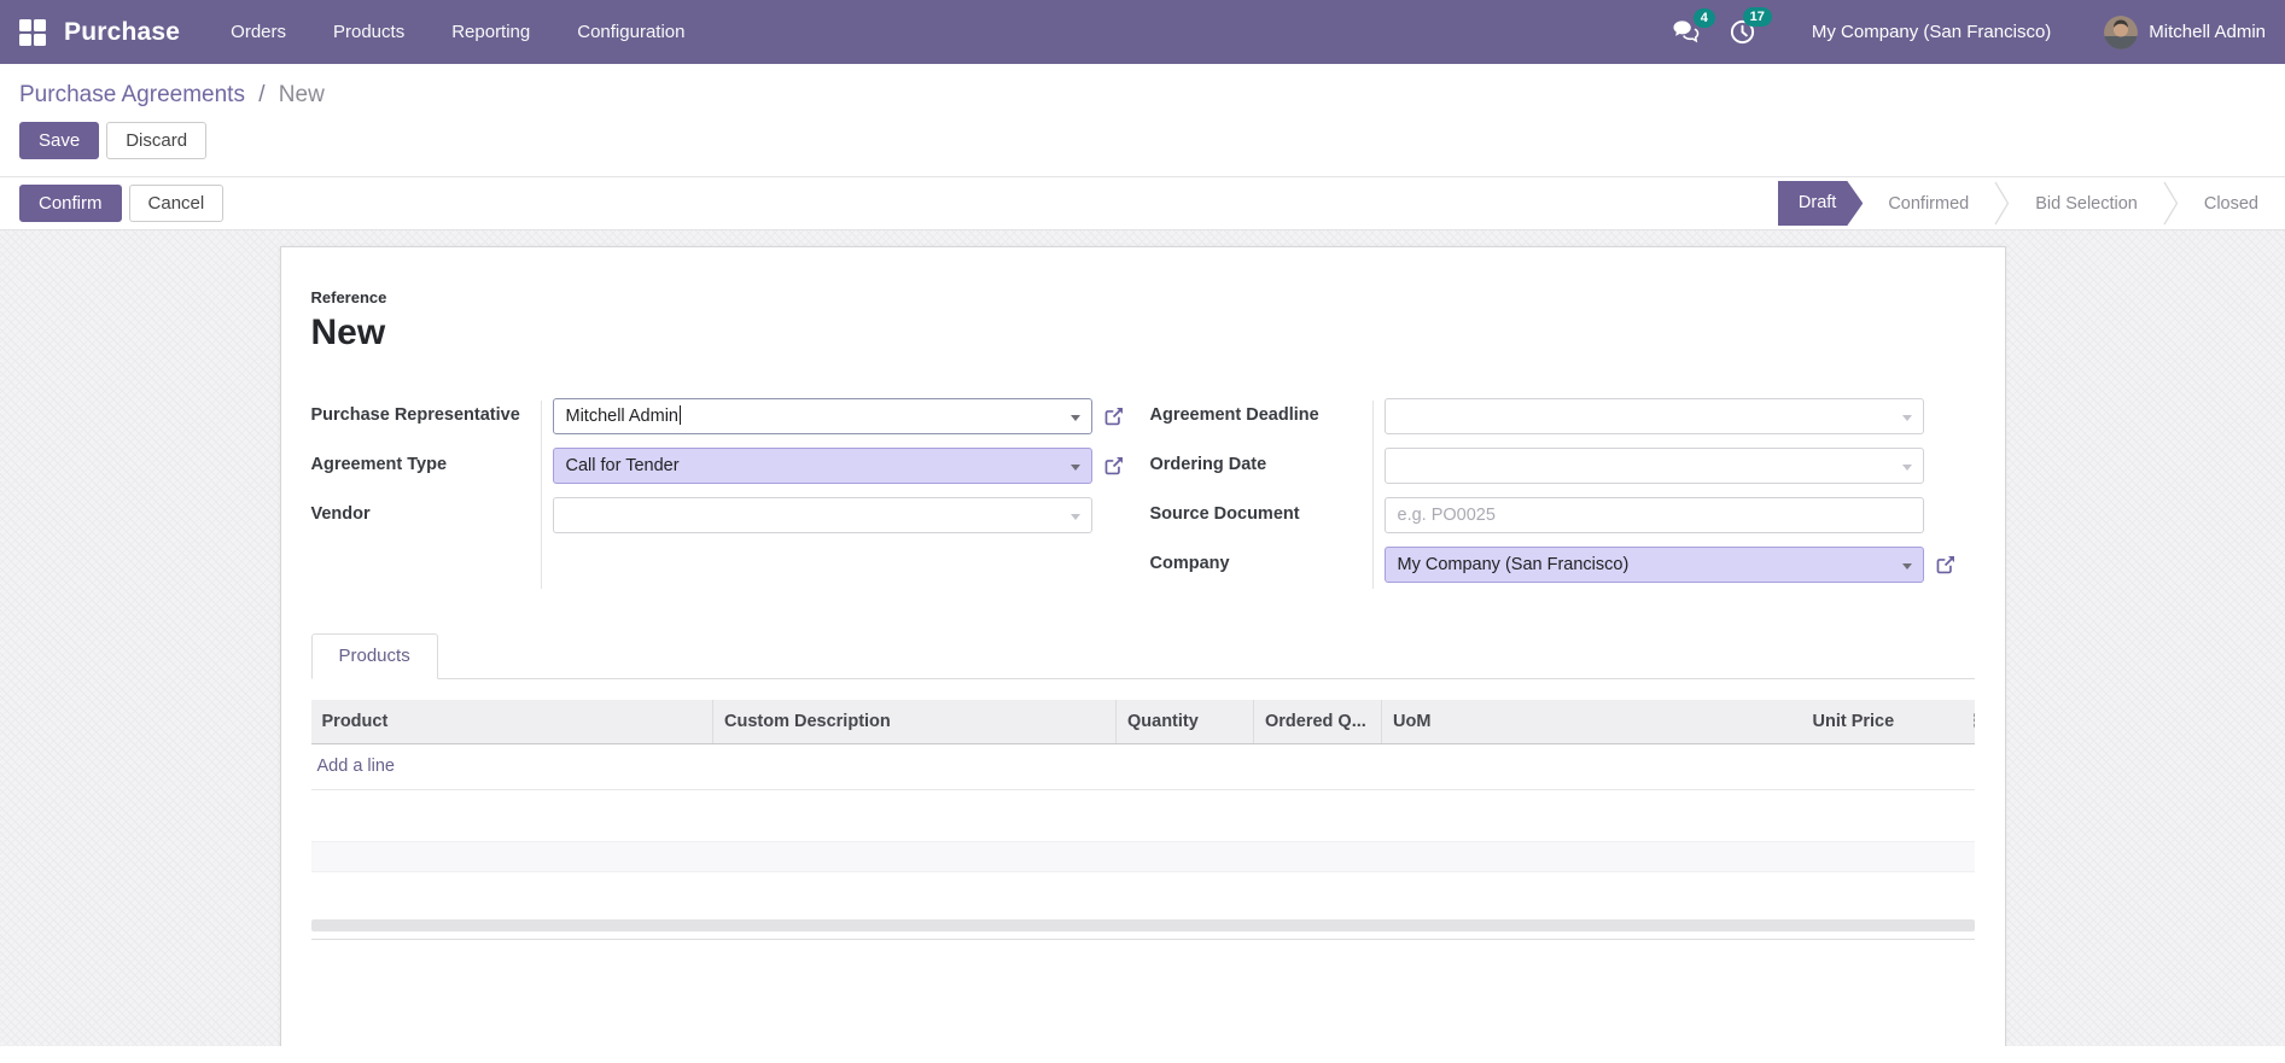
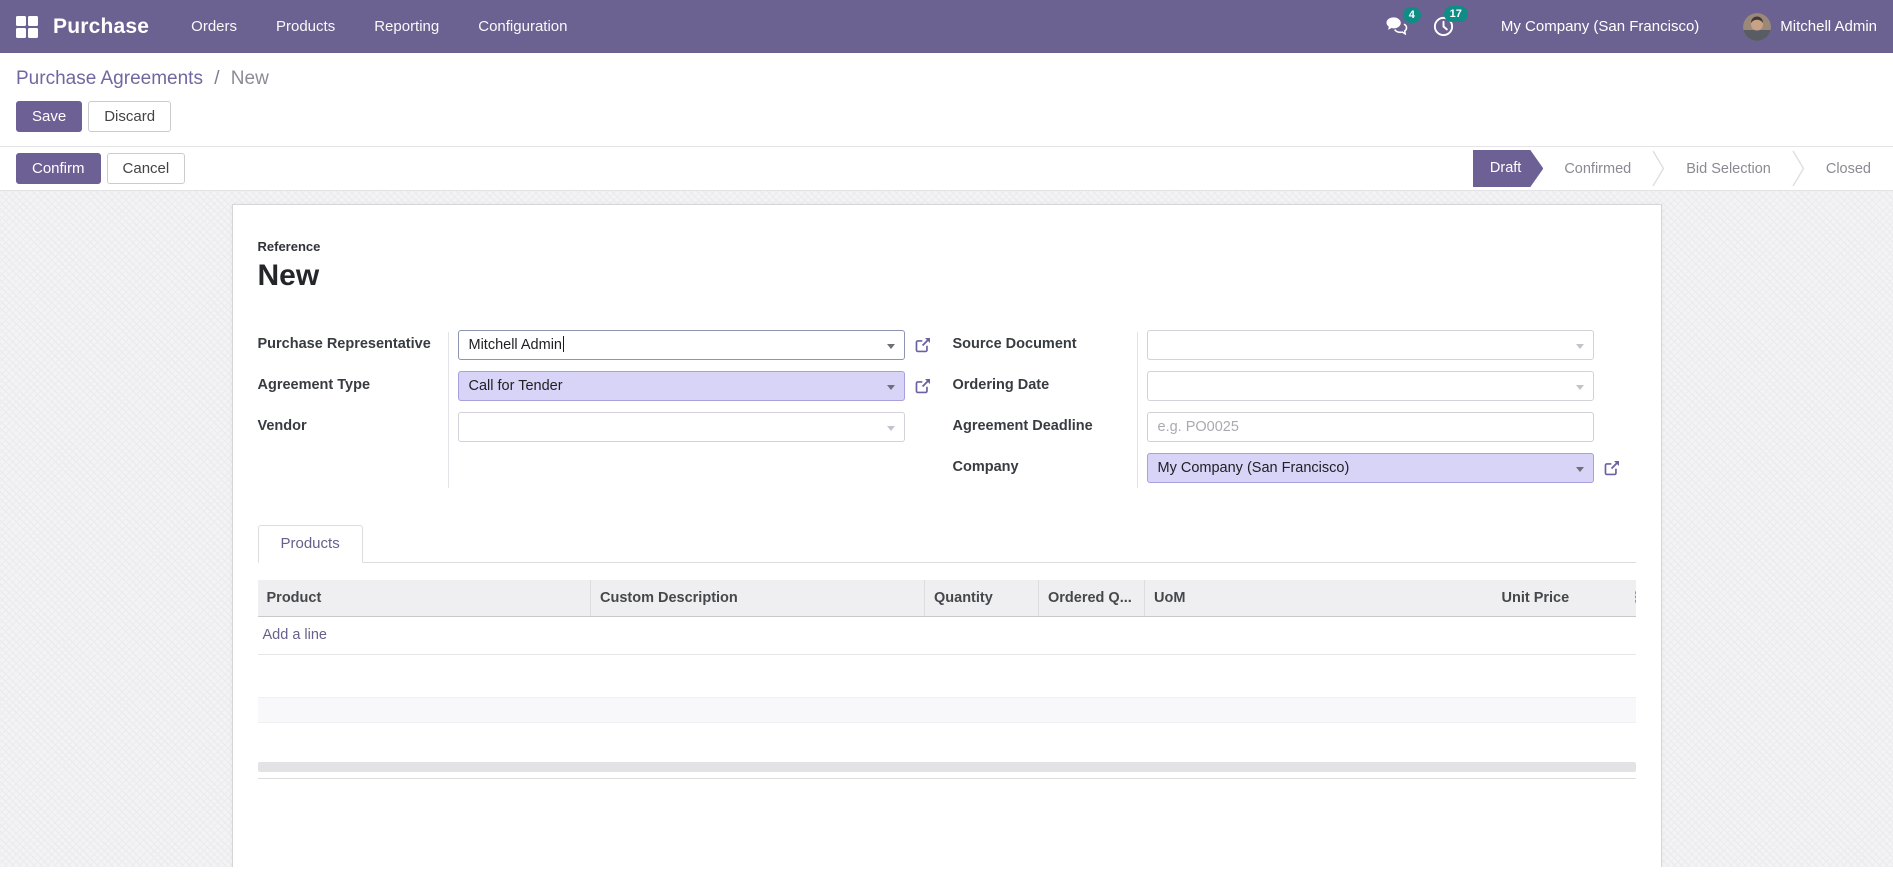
  Purchase
  Orders
  Products
  Reporting
  Configuration
  4
  17
  My Company (San Francisco)
  Mitchell Admin
  Purchase Agreements / New
  Save
  Discard
  Confirm
  Cancel
  Draft
  Confirmed
  Bid Selection
  Closed
  Reference
  New
  Purchase Representative
  Mitchell Admin
  Agreement Type
  Call for Tender
  Vendor
- Agreement Deadline
+ Source Document
  Ordering Date
- Source Document
+ Agreement Deadline
  e.g. PO0025
  Company
  My Company (San Francisco)
  Products
  Product	Custom Description	Quantity	Ordered Q...	UoM	Unit Price
  Add a line
